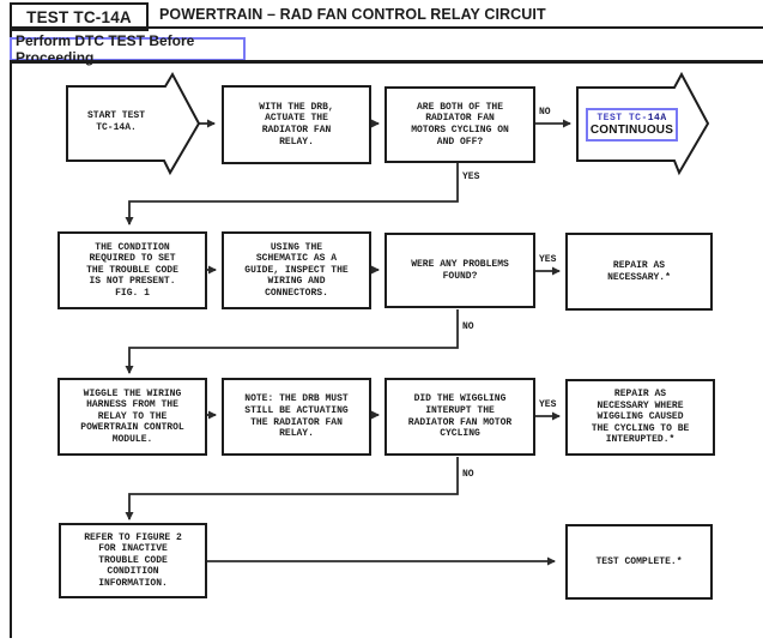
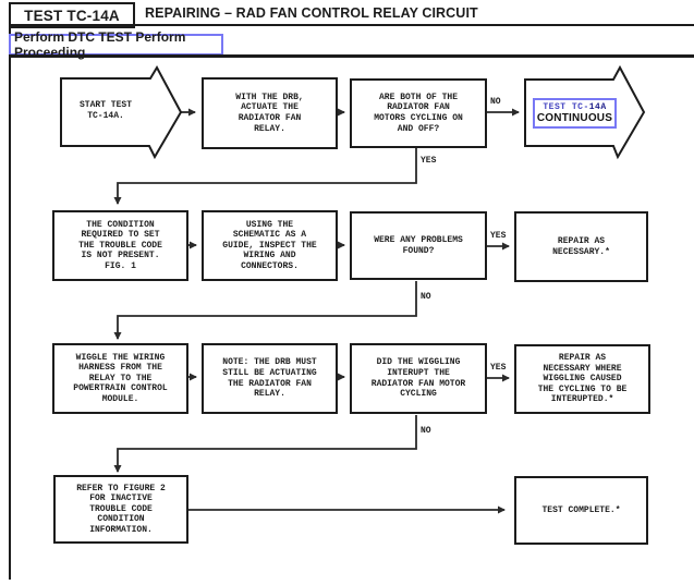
  TEST TC-14A
- POWERTRAIN – RAD FAN CONTROL RELAY CIRCUIT
+ REPAIRING – RAD FAN CONTROL RELAY CIRCUIT
- Perform DTC TEST Before Proceeding
+ Perform DTC TEST Perform Proceeding
  START TEST
  TC-14A.
  TEST TC-14A
  CONTINUOUS
  WITH THE DRB,
  ACTUATE THE
  RADIATOR FAN
  RELAY.
  ARE BOTH OF THE
  RADIATOR FAN
  MOTORS CYCLING ON
  AND OFF?
  THE CONDITION
  REQUIRED TO SET
  THE TROUBLE CODE
  IS NOT PRESENT.
  FIG. 1
  USING THE
  SCHEMATIC AS A
  GUIDE, INSPECT THE
  WIRING AND
  CONNECTORS.
  WERE ANY PROBLEMS
  FOUND?
  REPAIR AS
  NECESSARY.*
  WIGGLE THE WIRING
  HARNESS FROM THE
  RELAY TO THE
  POWERTRAIN CONTROL
  MODULE.
  NOTE: THE DRB MUST
  STILL BE ACTUATING
  THE RADIATOR FAN
  RELAY.
  DID THE WIGGLING
  INTERUPT THE
  RADIATOR FAN MOTOR
  CYCLING
  REPAIR AS
  NECESSARY WHERE
  WIGGLING CAUSED
  THE CYCLING TO BE
  INTERUPTED.*
  REFER TO FIGURE 2
  FOR INACTIVE
  TROUBLE CODE
  CONDITION
  INFORMATION.
  TEST COMPLETE.*
  NO
  YES
  YES
  NO
  YES
  NO
